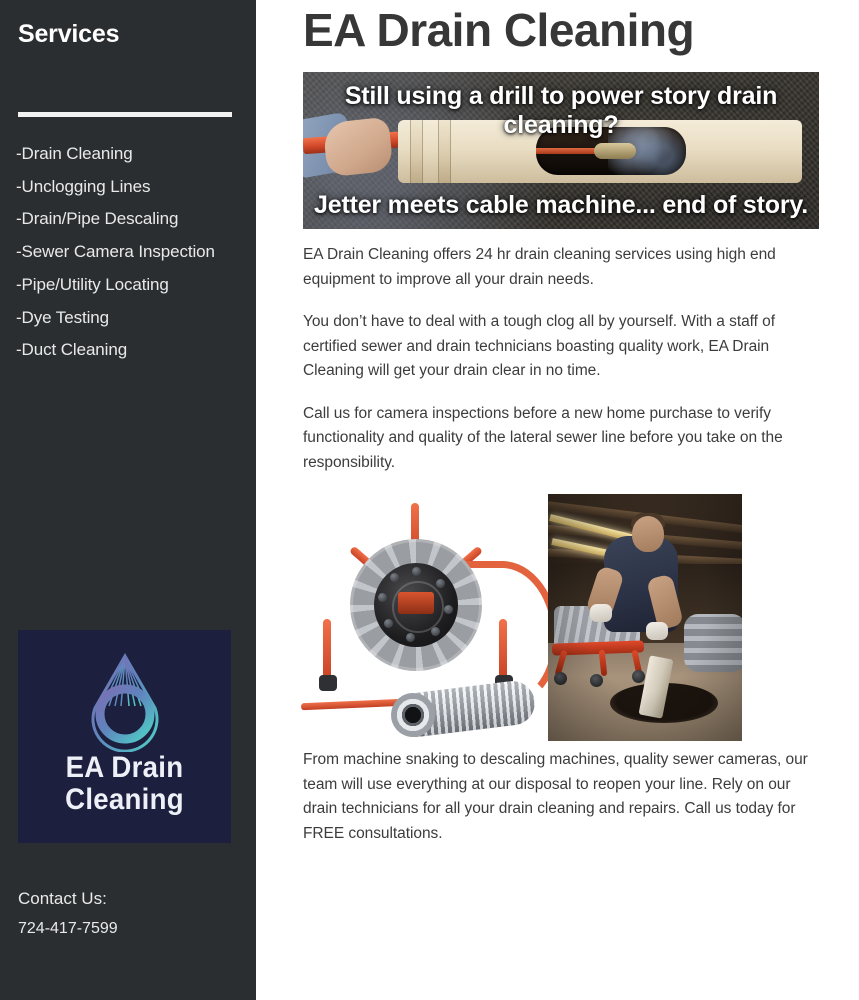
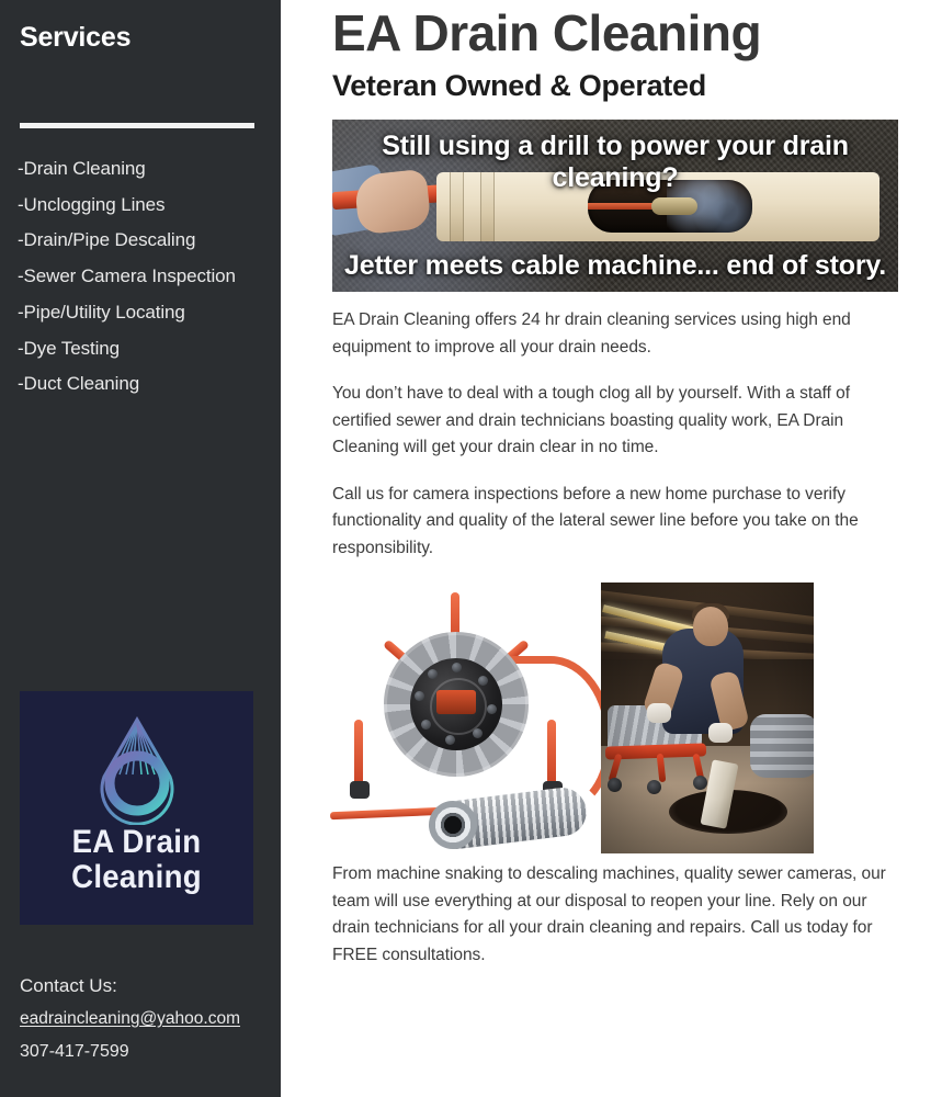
  Services
  -Drain Cleaning
  -Unclogging Lines
  -Drain/Pipe Descaling
  -Sewer Camera Inspection
  -Pipe/Utility Locating
  -Dye Testing
  -Duct Cleaning
  EA Drain
  Cleaning
  Contact Us:
+ eadraincleaning@yahoo.com
- 724-417-7599
+ 307-417-7599
  EA Drain Cleaning
+ Veteran Owned & Operated
- Still using a drill to power story drain cleaning?
+ Still using a drill to power your drain cleaning?
  Jetter meets cable machine... end of story.
  EA Drain Cleaning offers 24 hr drain cleaning services using high end equipment to improve all your drain needs.
  You don’t have to deal with a tough clog all by yourself. With a staff of certified sewer and drain technicians boasting quality work, EA Drain Cleaning will get your drain clear in no time.
  Call us for camera inspections before a new home purchase to verify functionality and quality of the lateral sewer line before you take on the responsibility.
  From machine snaking to descaling machines, quality sewer cameras, our team will use everything at our disposal to reopen your line. Rely on our drain technicians for all your drain cleaning and repairs. Call us today for FREE consultations.
